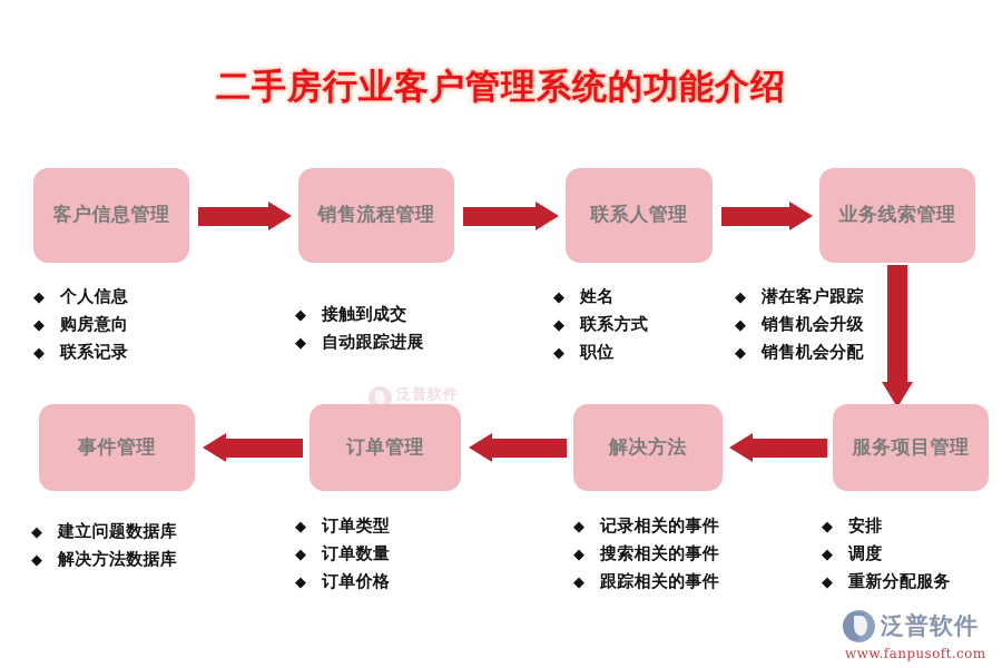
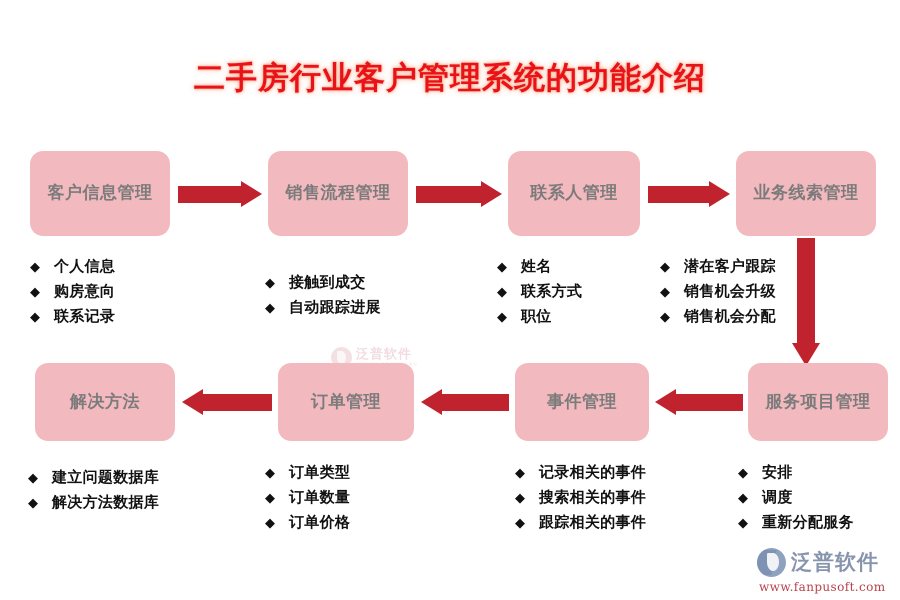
  泛普软件
  二手房行业客户管理系统的功能介绍
  客户信息管理
  销售流程管理
  联系人管理
  业务线索管理
  ◆
  个人信息
  ◆
  购房意向
  ◆
  联系记录
  ◆
  接触到成交
  ◆
  自动跟踪进展
  ◆
  姓名
  ◆
  联系方式
  ◆
  职位
  ◆
  潜在客户跟踪
  ◆
  销售机会升级
  ◆
  销售机会分配
- 事件管理
+ 解决方法
  订单管理
- 解决方法
+ 事件管理
  服务项目管理
  ◆
  建立问题数据库
  ◆
  解决方法数据库
  ◆
  订单类型
  ◆
  订单数量
  ◆
  订单价格
  ◆
  记录相关的事件
  ◆
  搜索相关的事件
  ◆
  跟踪相关的事件
  ◆
  安排
  ◆
  调度
  ◆
  重新分配服务
  泛普软件
  www.fanpusoft.com
